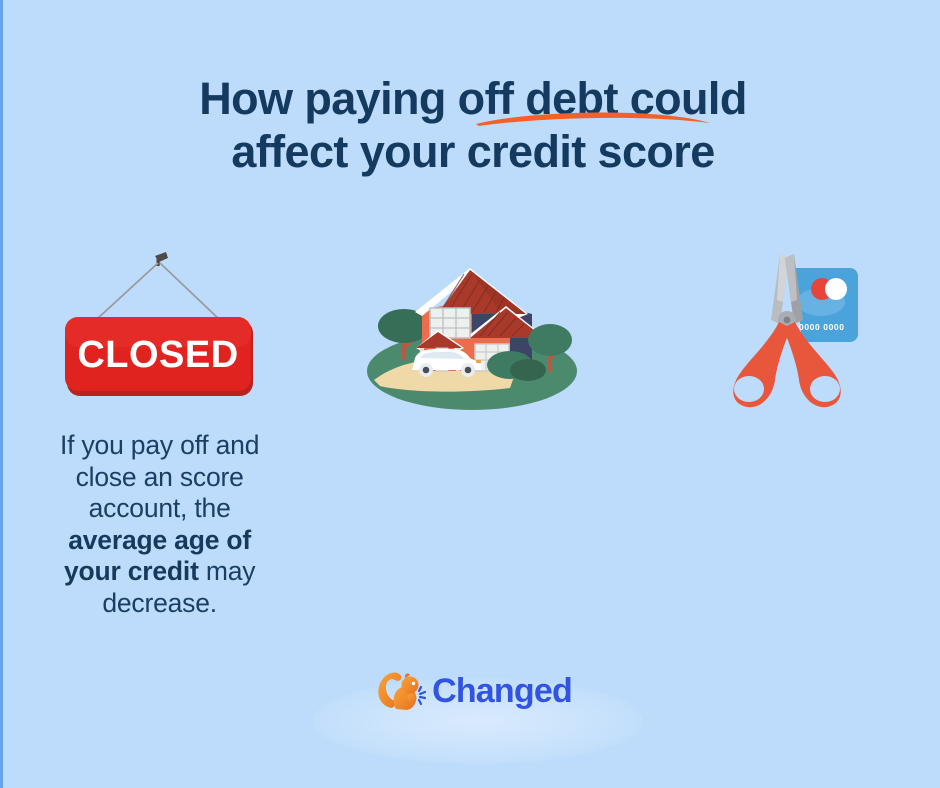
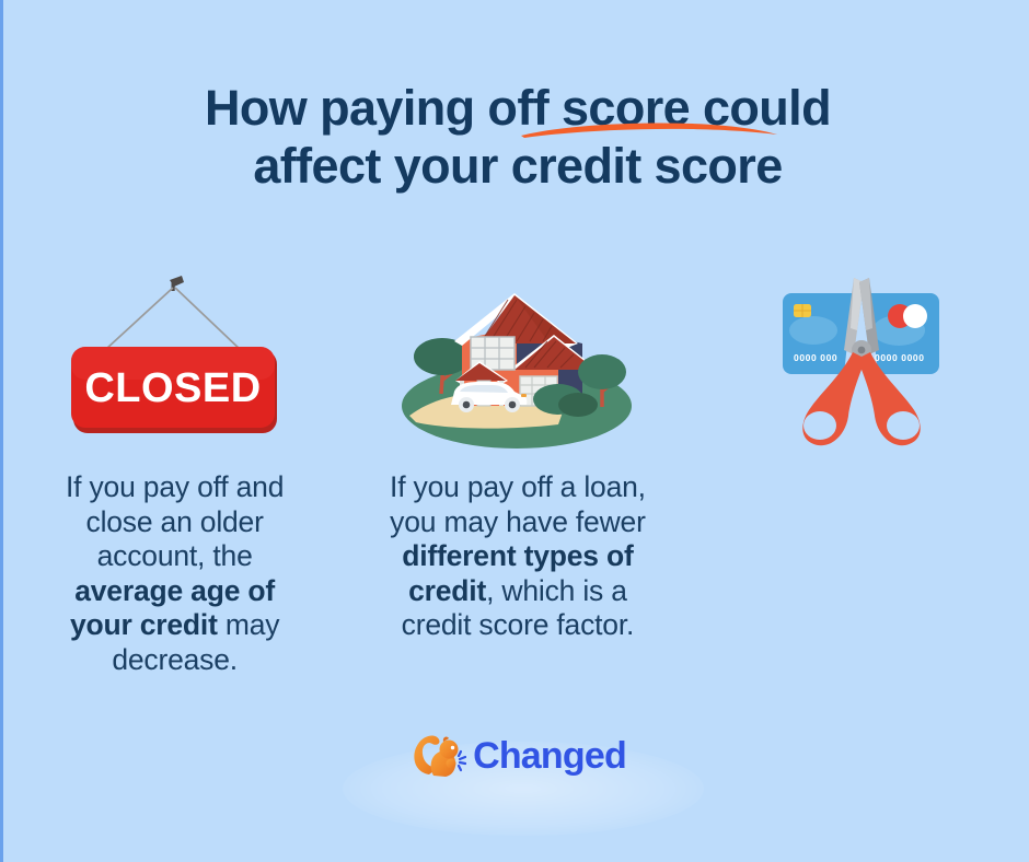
- How paying off debt could
+ How paying off score could
  affect your credit score
  CLOSED
- If you pay off and close an score account, the average age of your credit may decrease.
+ If you pay off and close an older account, the average age of your credit may decrease.
+ If you pay off a loan, you may have fewer different types of credit, which is a credit score factor.
+ 0000 000
  0000 0000
  Changed
